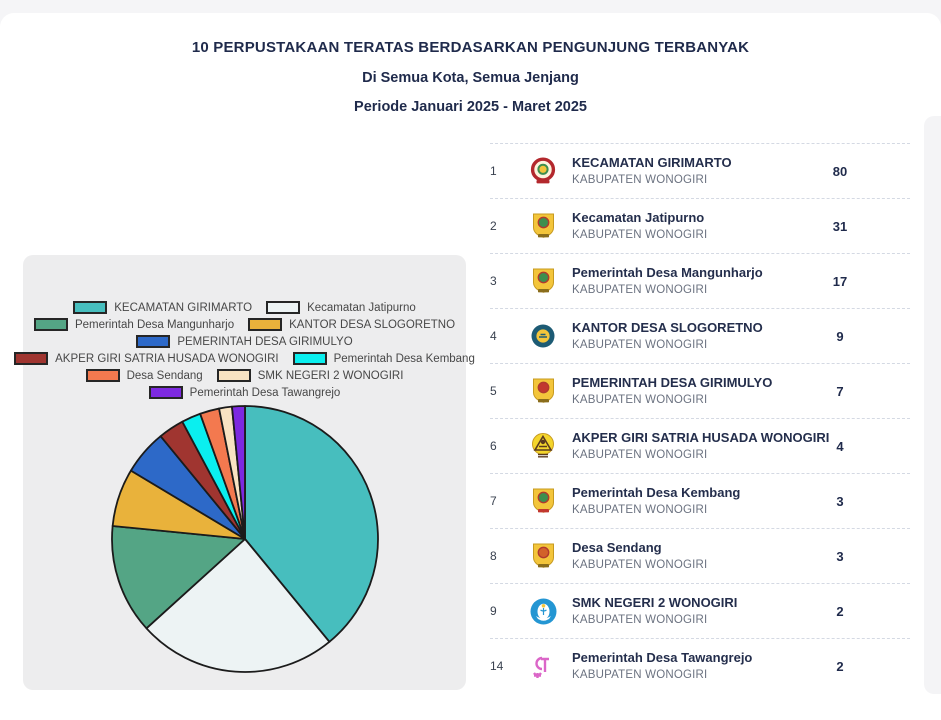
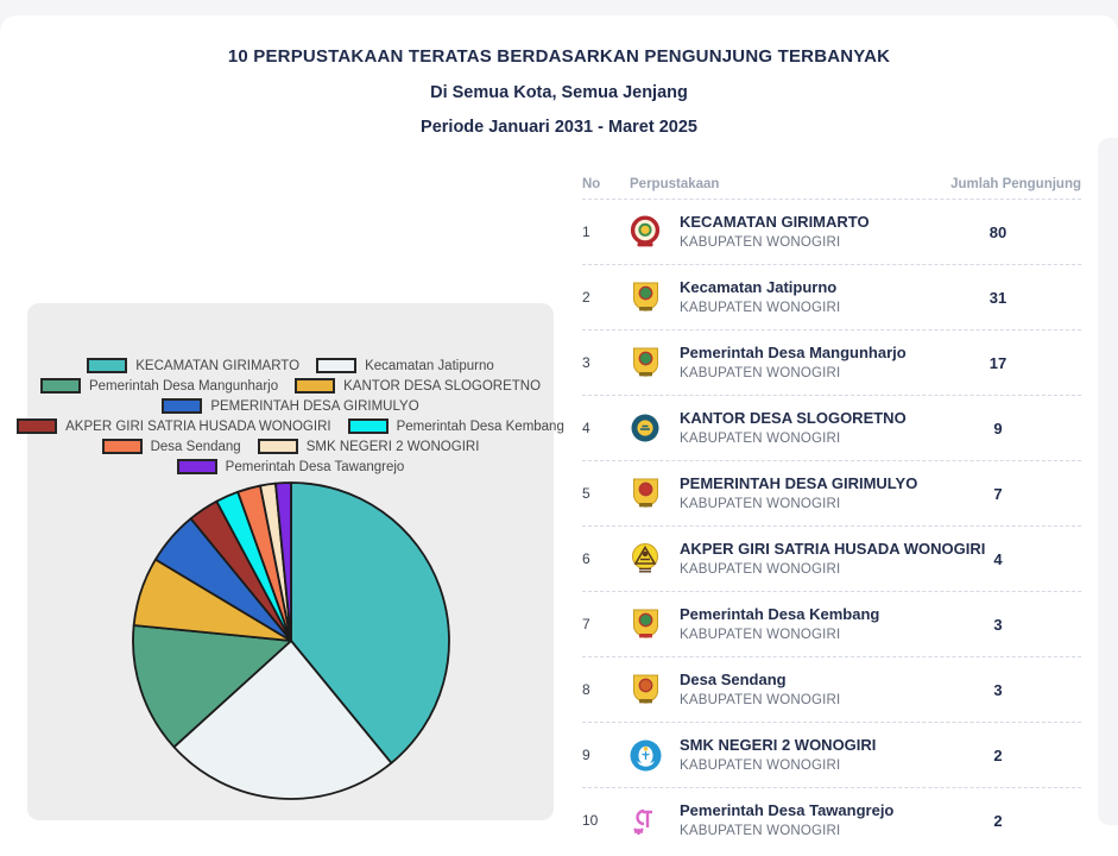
  10 PERPUSTAKAAN TERATAS BERDASARKAN PENGUNJUNG TERBANYAK
  Di Semua Kota, Semua Jenjang
- Periode Januari 2025 - Maret 2025
+ Periode Januari 2031 - Maret 2025
  KECAMATAN GIRIMARTO
  Kecamatan Jatipurno
  Pemerintah Desa Mangunharjo
  KANTOR DESA SLOGORETNO
  PEMERINTAH DESA GIRIMULYO
  AKPER GIRI SATRIA HUSADA WONOGIRI
  Pemerintah Desa Kembang
  Desa Sendang
  SMK NEGERI 2 WONOGIRI
  Pemerintah Desa Tawangrejo
+ No
+ Perpustakaan
+ Jumlah Pengunjung
  1
  KECAMATAN GIRIMARTO
  KABUPATEN WONOGIRI
  80
  2
  Kecamatan Jatipurno
  KABUPATEN WONOGIRI
  31
  3
  Pemerintah Desa Mangunharjo
  KABUPATEN WONOGIRI
  17
  4
  KANTOR DESA SLOGORETNO
  KABUPATEN WONOGIRI
  9
  5
  PEMERINTAH DESA GIRIMULYO
  KABUPATEN WONOGIRI
  7
  6
  AKPER GIRI SATRIA HUSADA WONOGIRI
  KABUPATEN WONOGIRI
  4
  7
  Pemerintah Desa Kembang
  KABUPATEN WONOGIRI
  3
  8
  Desa Sendang
  KABUPATEN WONOGIRI
  3
  9
  SMK NEGERI 2 WONOGIRI
  KABUPATEN WONOGIRI
  2
- 14
+ 10
  Pemerintah Desa Tawangrejo
  KABUPATEN WONOGIRI
  2
